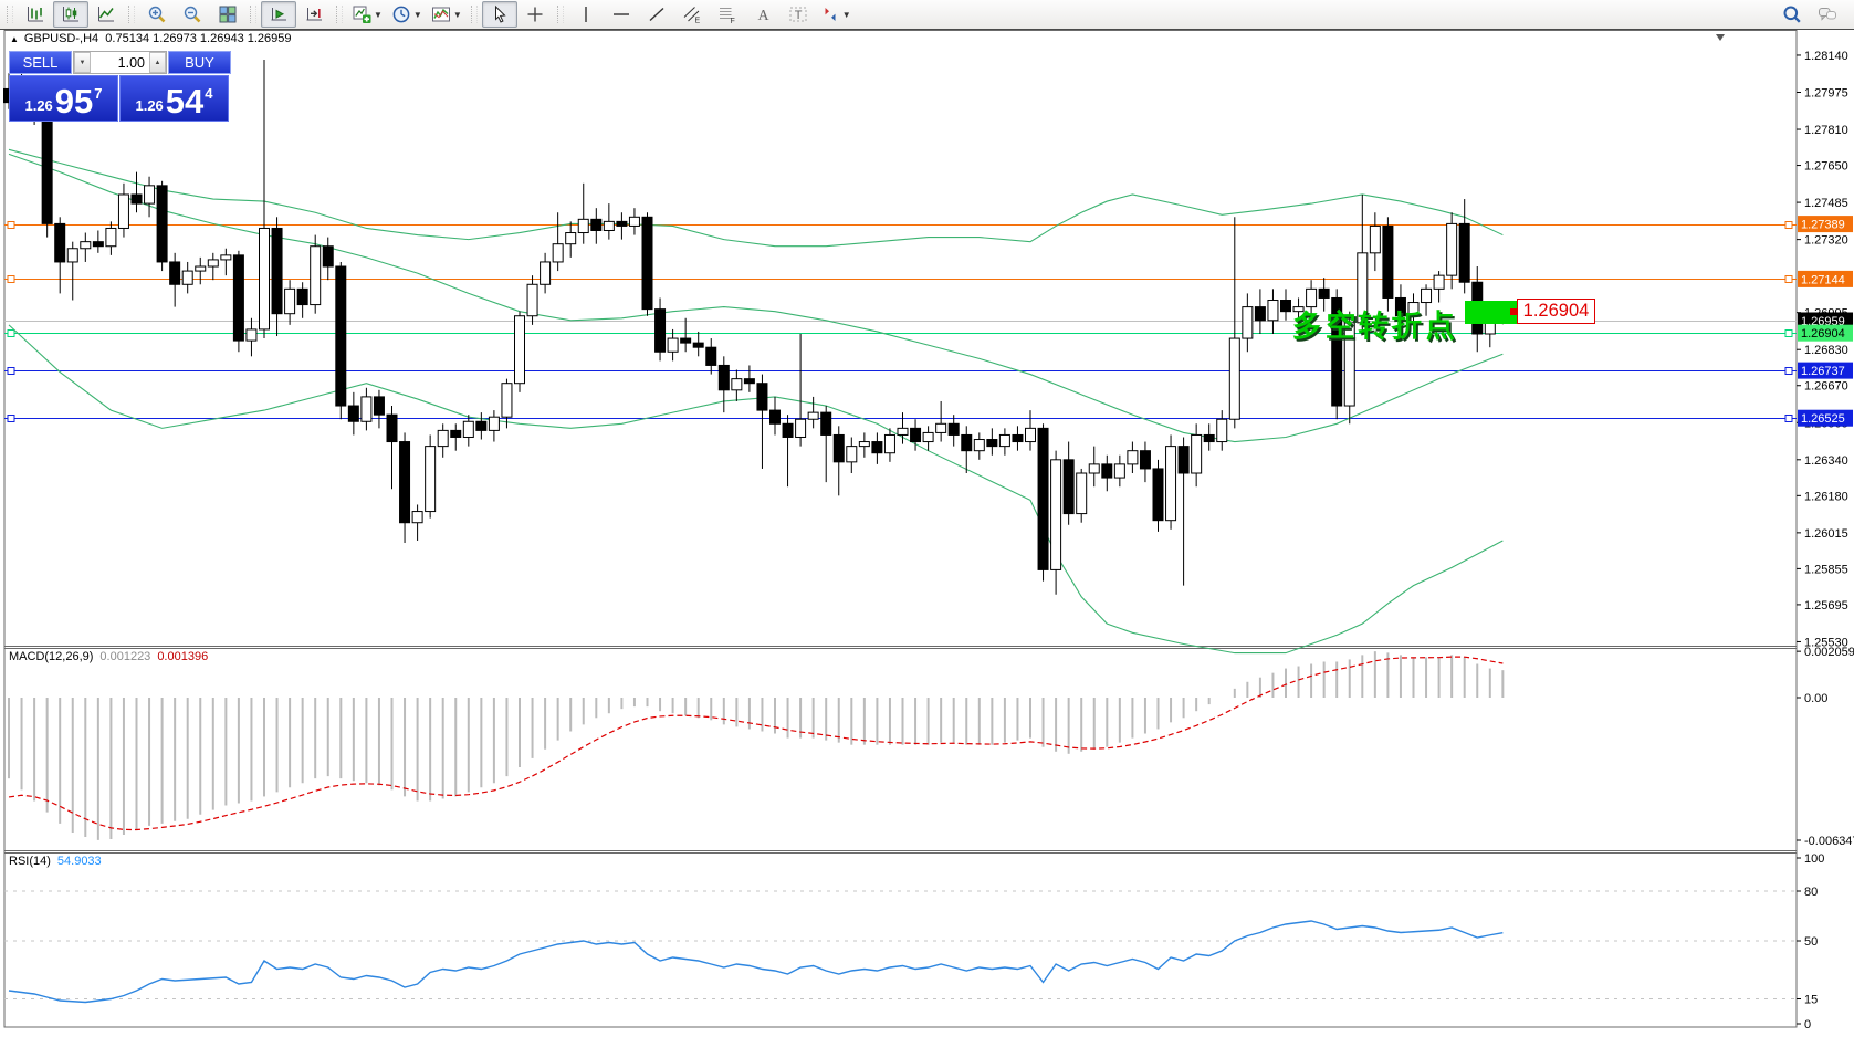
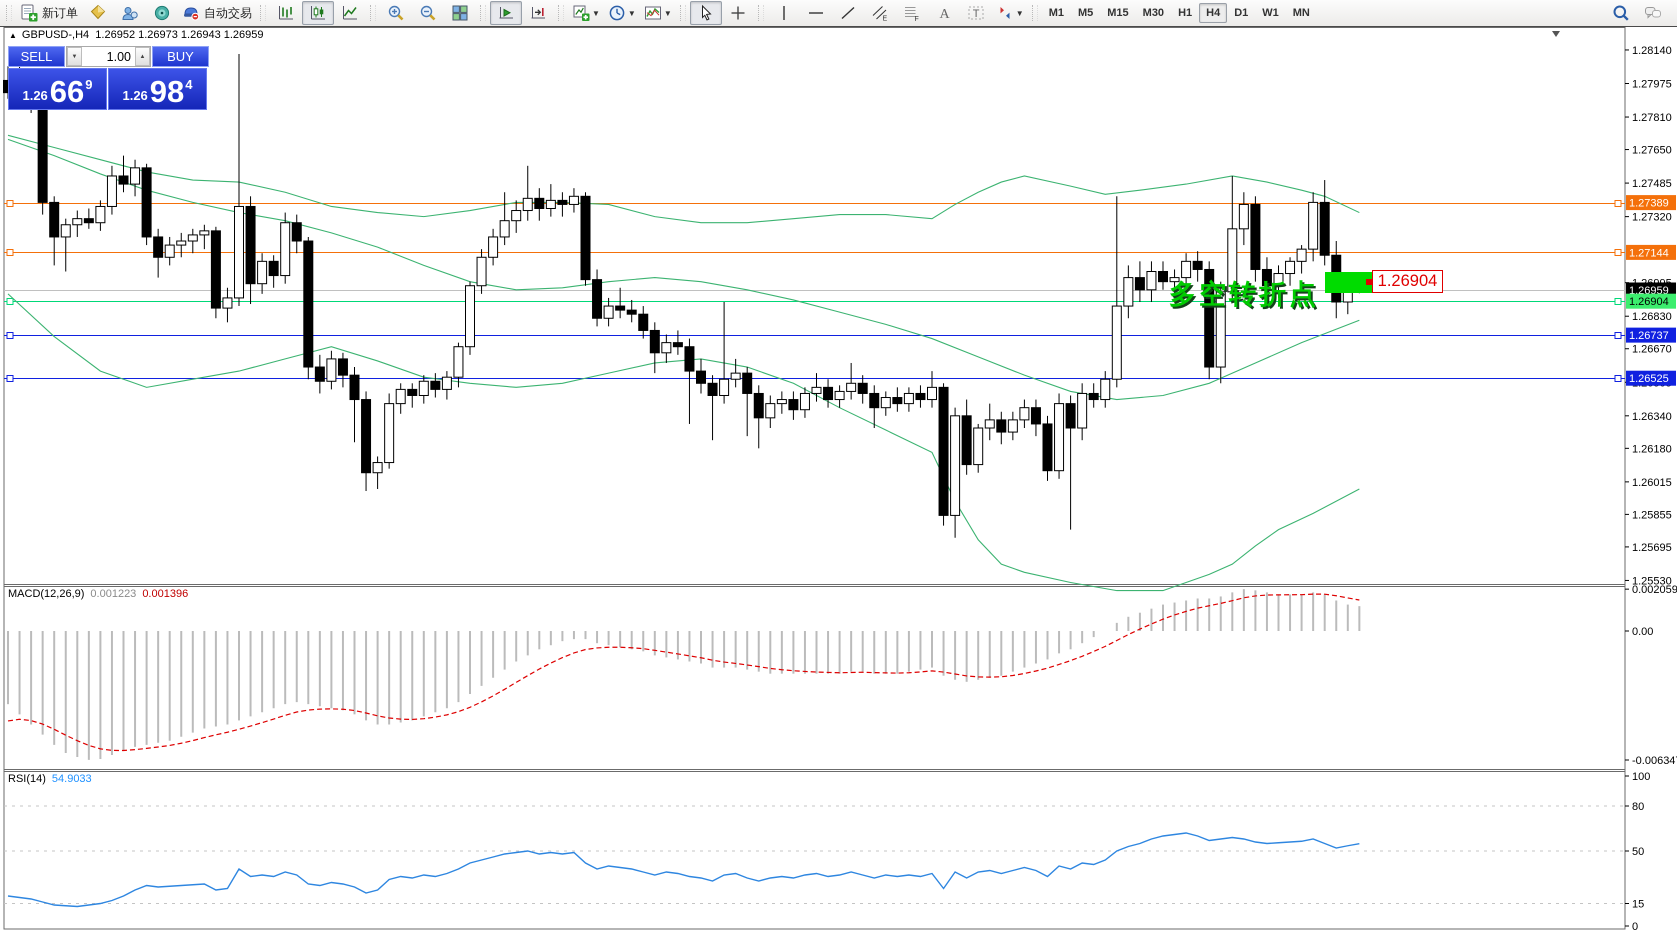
  1.28140
  1.27975
  1.27810
  1.27650
  1.27485
  1.27320
  1.26830
  1.26670
  1.26340
  1.26180
  1.26015
  1.25855
  1.25695
  1.25530
  1.27389
  1.27144
  1.26959
  1.26904
  1.26737
  1.26525
  0.002059
  0.00
  -0.00634
  100
  80
  50
  15
  0
- ▲ GBPUSD-,H4 0.75134 1.26973 1.26943 1.26959
+ ▲ GBPUSD-,H4 1.26952 1.26973 1.26943 1.26959
  SELL
  1.00
  BUY
  1.26
- 95
+ 66
- 7
+ 9
  1.26
- 54
+ 98
  4
  MACD(12,26,9) 0.001223 0.001396
  RSI(14) 54.9033
  多空转折点
  1.26904
+ 新订单
+ 自动交易
  ▼
  ▼
  ▼
  A
  T
  ▼
+ M1
+ M5
+ M15
+ M30
+ H1
+ H4
+ D1
+ W1
+ MN
